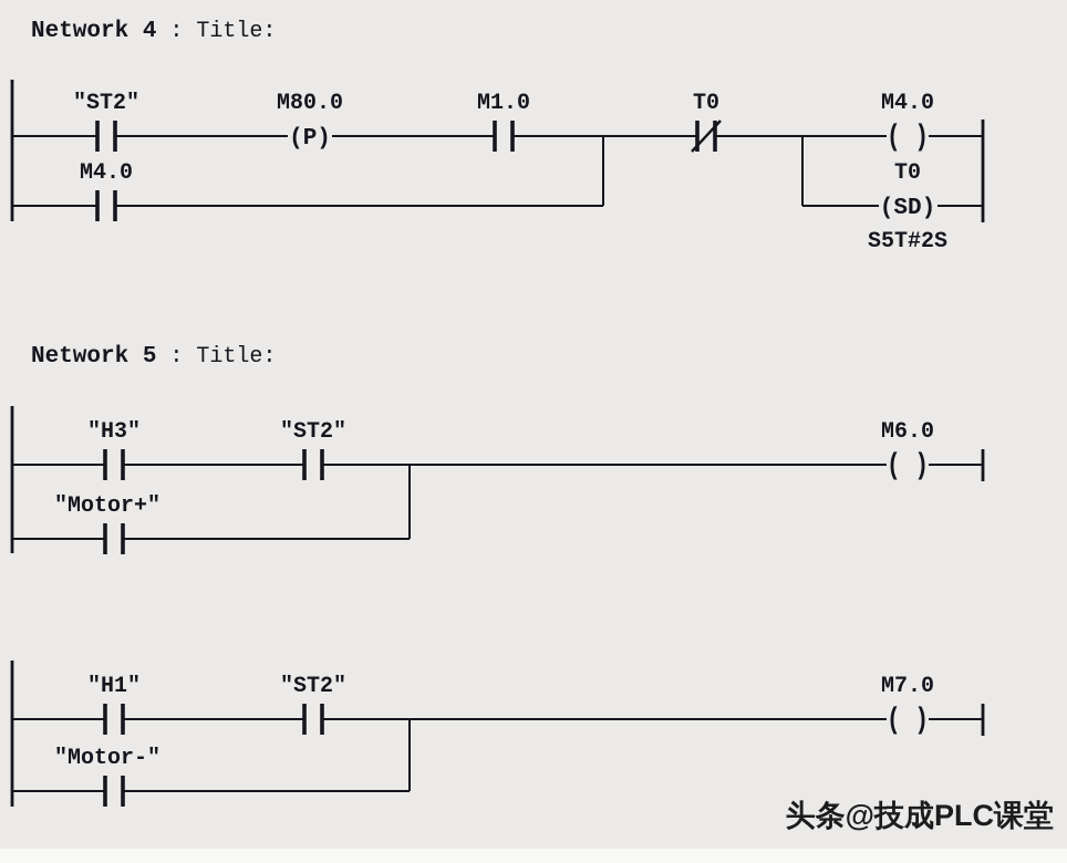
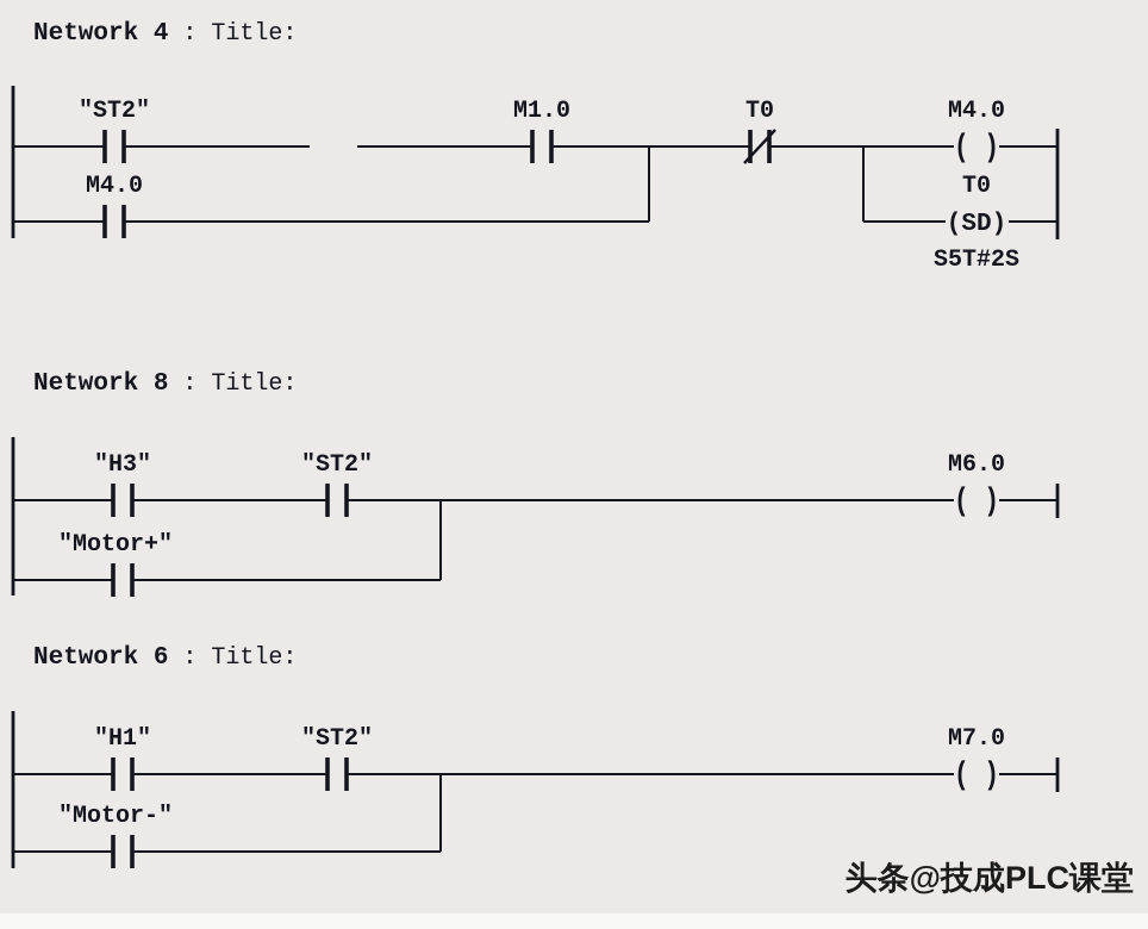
  Network 4 : Title:
  "ST2"
- M80.0
- (P)
  M1.0
  T0
  M4.0
  ( )
  M4.0
  T0
  (SD)
  S5T#2S
- Network 5 : Title:
+ Network 8 : Title:
  "H3"
  "ST2"
  M6.0
  ( )
  "Motor+"
+ Network 6 : Title:
  "H1"
  "ST2"
  M7.0
  ( )
  "Motor-"
  头条@技成PLC课堂
